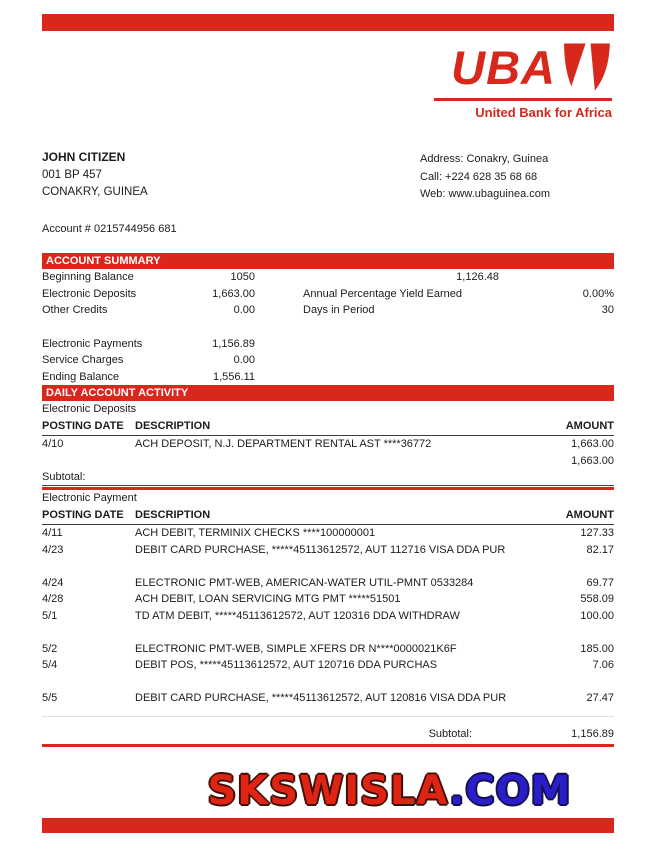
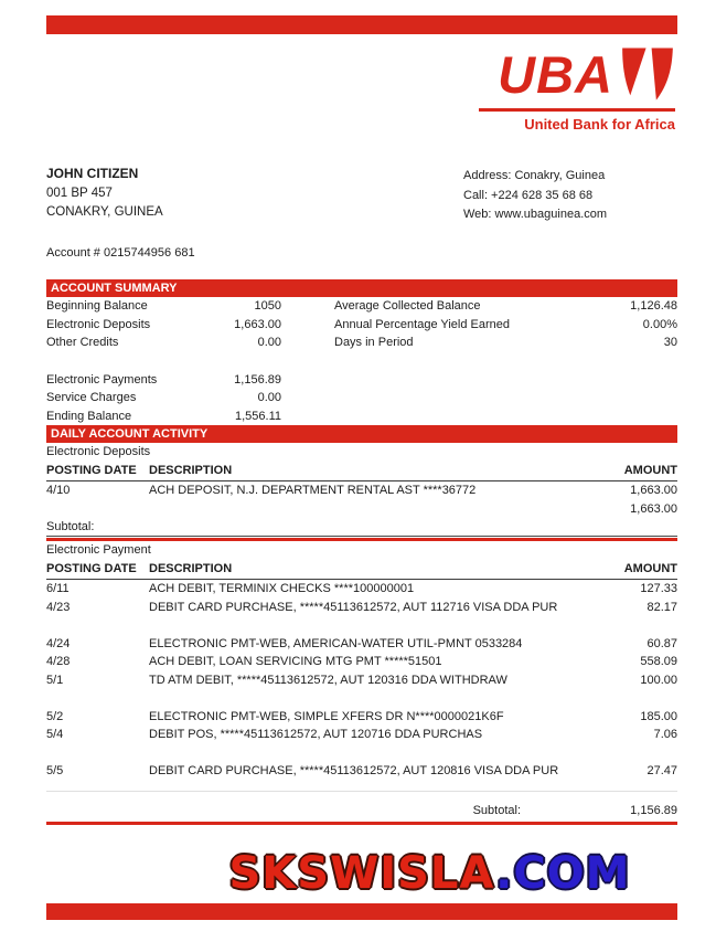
  UBA
  United Bank for Africa
  JOHN CITIZEN
  001 BP 457
  CONAKRY, GUINEA
  Address: Conakry, Guinea
  Call: +224 628 35 68 68
  Web: www.ubaguinea.com
  Account # 0215744956 681
  ACCOUNT SUMMARY
  Beginning Balance
  1050
+ Average Collected Balance
  1,126.48
  Electronic Deposits
  1,663.00
  Annual Percentage Yield Earned
  0.00%
  Other Credits
  0.00
  Days in Period
  30
  Electronic Payments
  1,156.89
  Service Charges
  0.00
  Ending Balance
  1,556.11
  DAILY ACCOUNT ACTIVITY
  Electronic Deposits
  POSTING DATE
  DESCRIPTION
  AMOUNT
  4/10
  ACH DEPOSIT, N.J. DEPARTMENT RENTAL AST ****36772
  1,663.00
  1,663.00
  Subtotal:
  Electronic Payment
  POSTING DATE
  DESCRIPTION
  AMOUNT
- 4/11
+ 6/11
  ACH DEBIT, TERMINIX CHECKS ****100000001
  127.33
  4/23
  DEBIT CARD PURCHASE, *****45113612572, AUT 112716 VISA DDA PUR
  82.17
  4/24
  ELECTRONIC PMT-WEB, AMERICAN-WATER UTIL-PMNT 0533284
- 69.77
+ 60.87
  4/28
  ACH DEBIT, LOAN SERVICING MTG PMT *****51501
  558.09
  5/1
  TD ATM DEBIT, *****45113612572, AUT 120316 DDA WITHDRAW
  100.00
  5/2
  ELECTRONIC PMT-WEB, SIMPLE XFERS DR N****0000021K6F
  185.00
  5/4
  DEBIT POS, *****45113612572, AUT 120716 DDA PURCHAS
  7.06
  5/5
  DEBIT CARD PURCHASE, *****45113612572, AUT 120816 VISA DDA PUR
  27.47
  Subtotal:
  1,156.89
  SKSWISLA.COM
